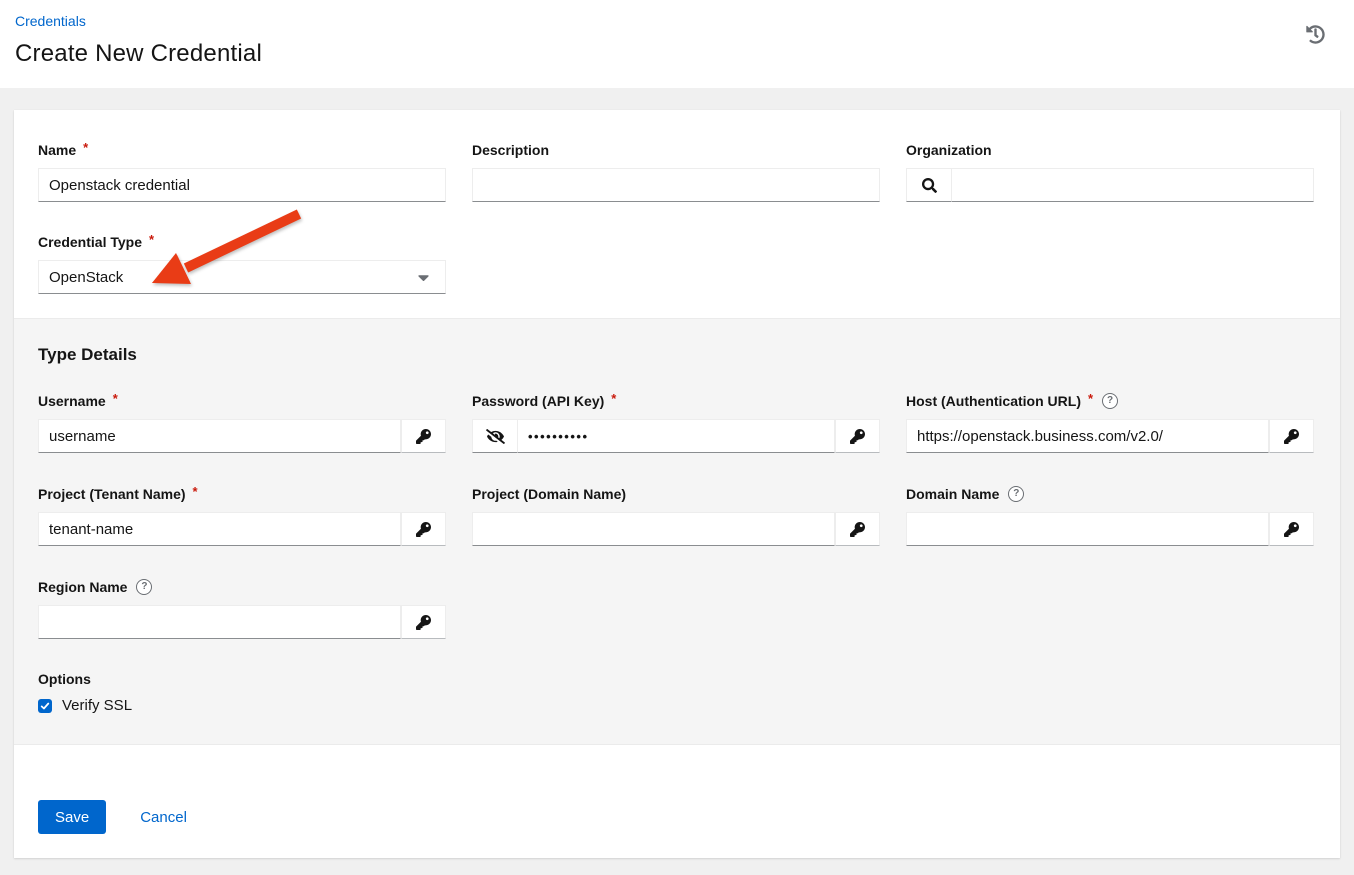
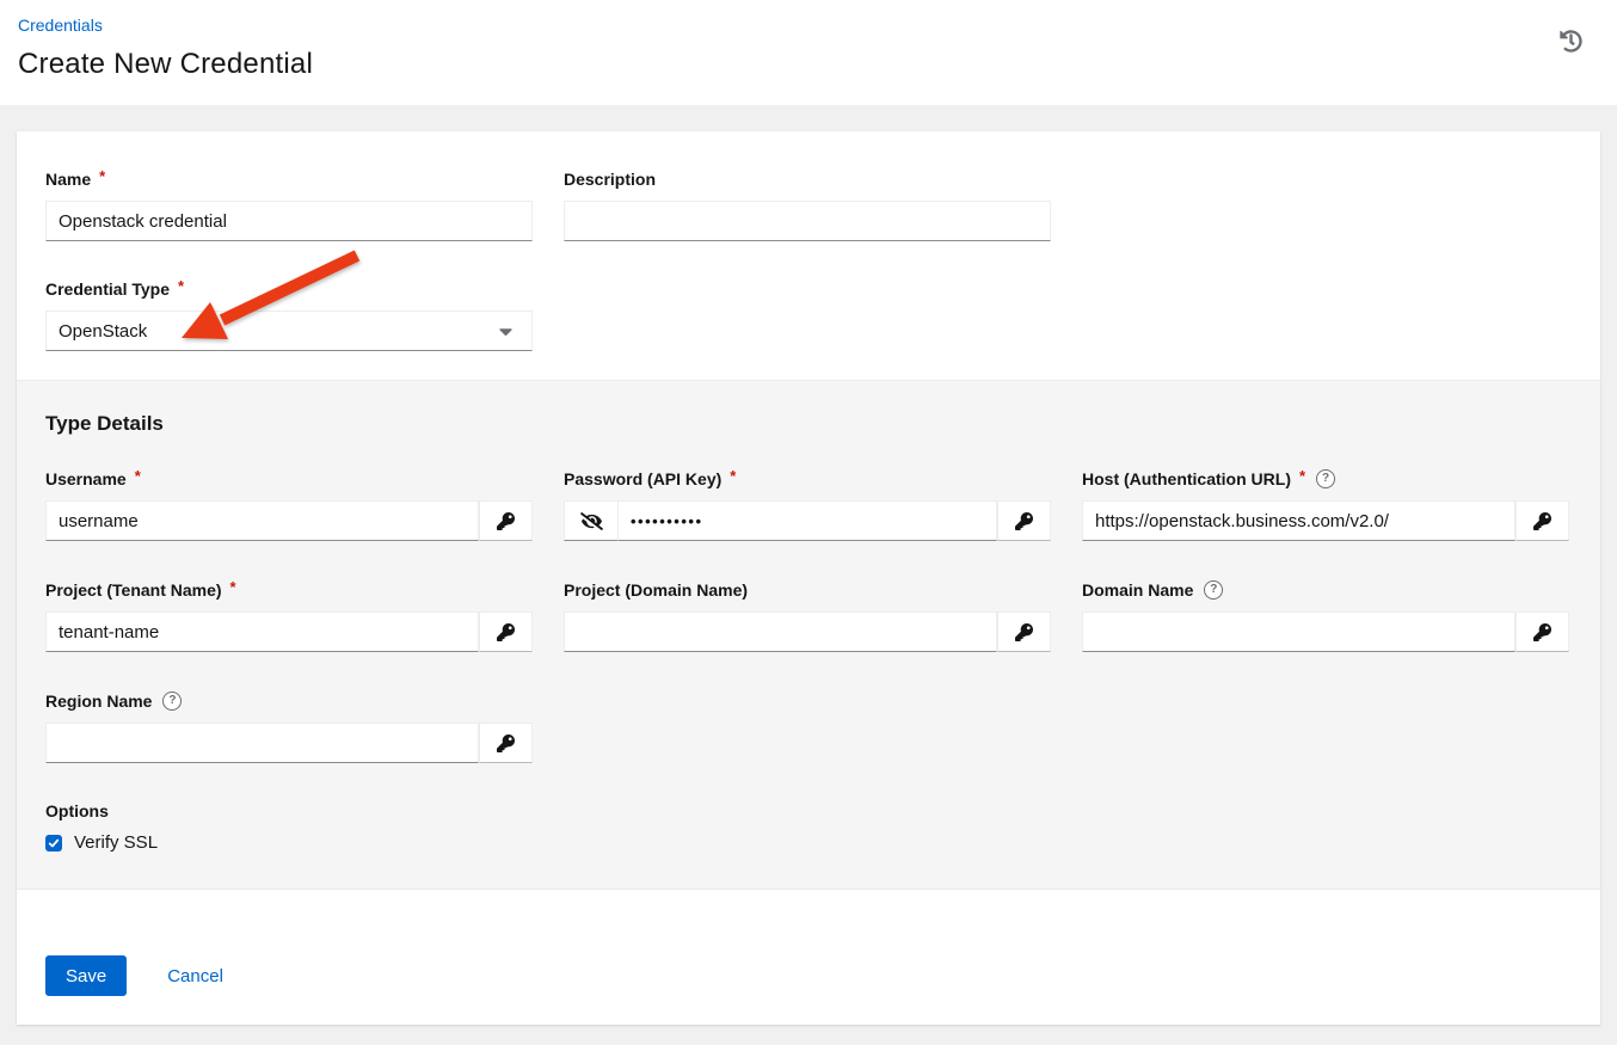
  Credentials
  Create New Credential
  Name
  *
  Openstack credential
  Description
- Organization
  Credential Type
  *
  OpenStack
  Type Details
  Username
  *
  username
  Password (API Key)
  *
  ••••••••••
  Host (Authentication URL)
  *
  ?
  https://openstack.business.com/v2.0/
  Project (Tenant Name)
  *
  tenant-name
  Project (Domain Name)
  Domain Name
  ?
  Region Name
  ?
  Options
  Verify SSL
  Save
  Cancel
